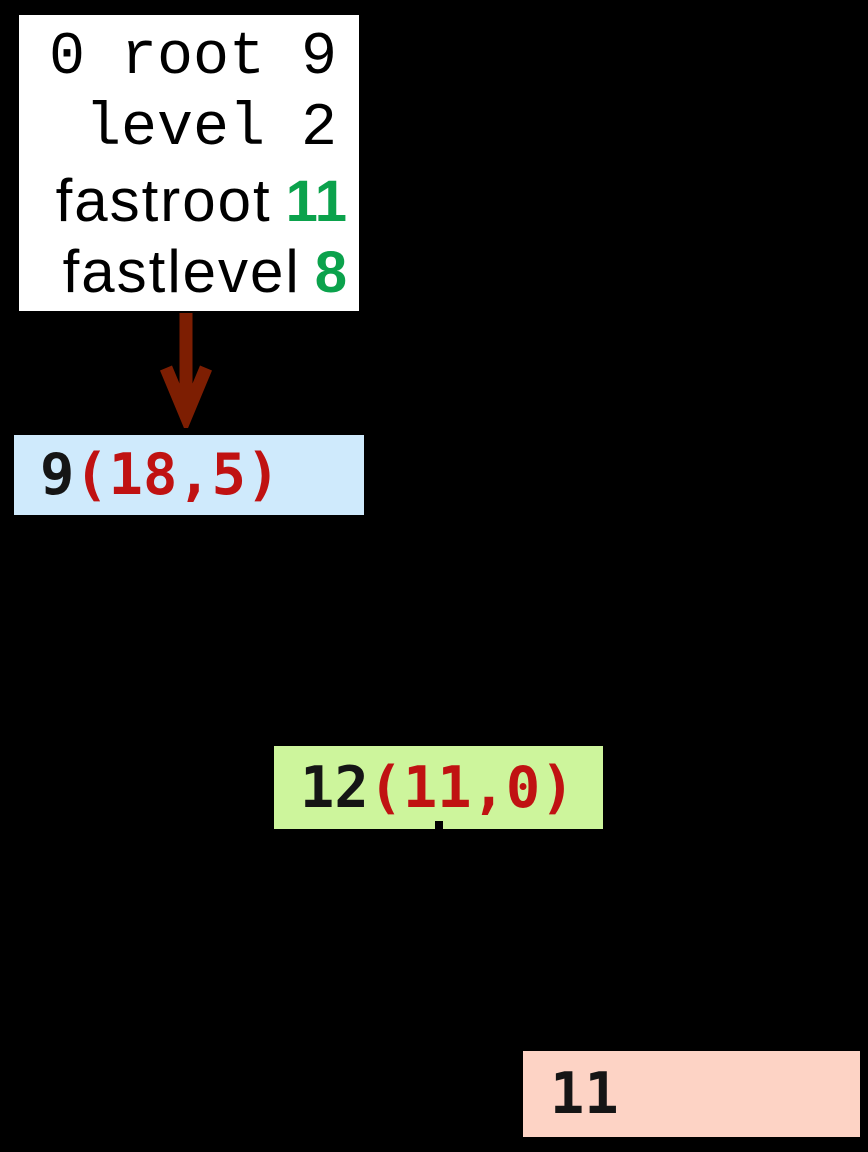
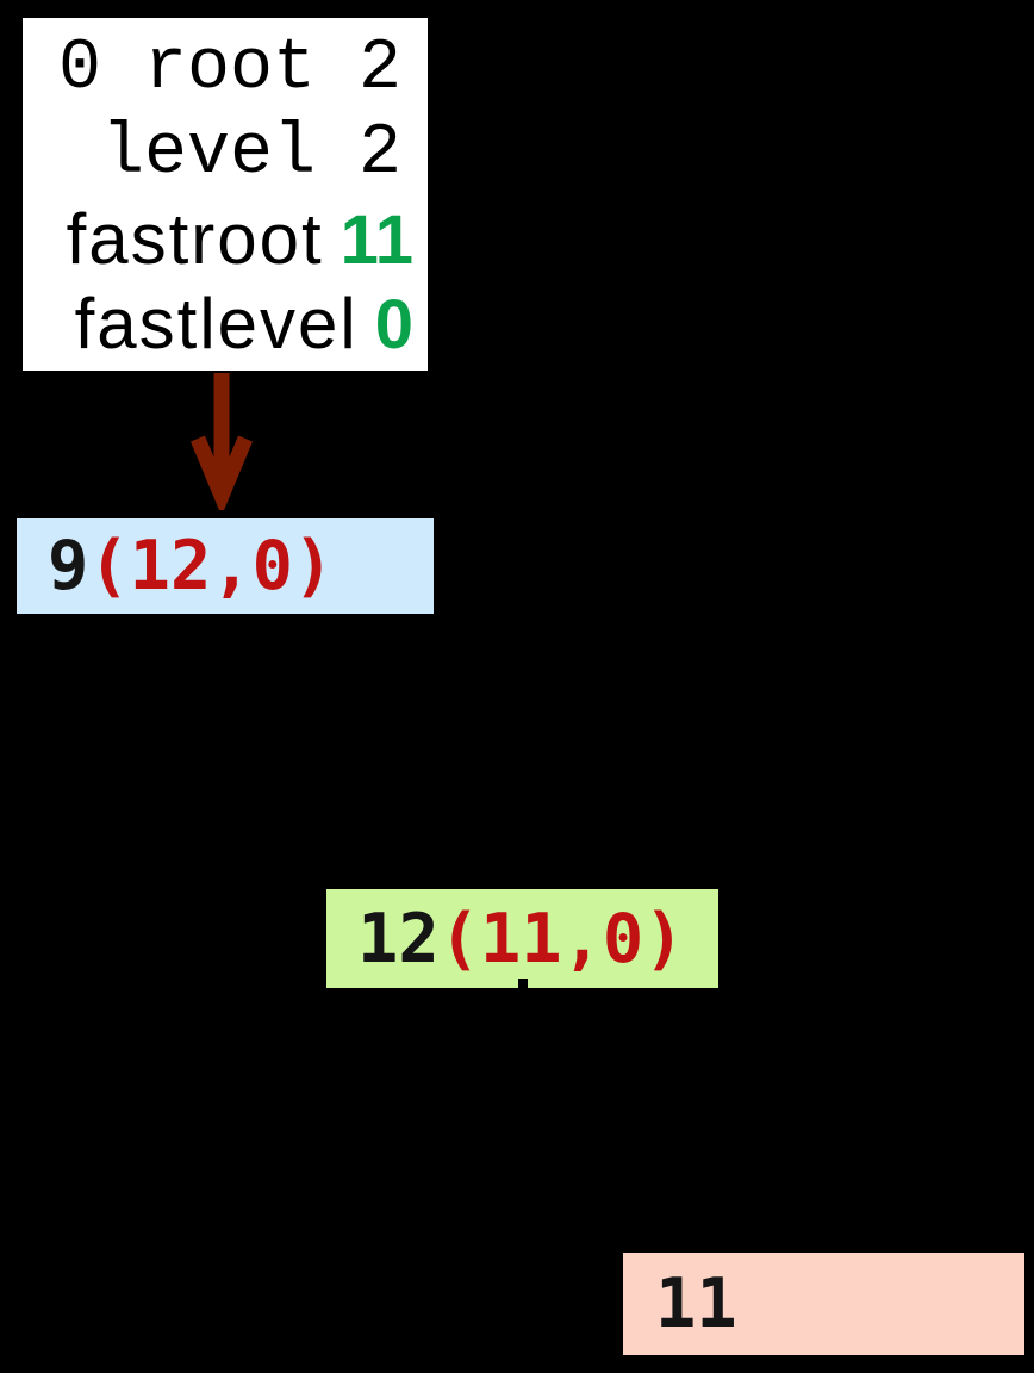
- 0 root 9
+ 0 root 2
  level 2
  fastroot 11
- fastlevel 8
+ fastlevel 0
  9
- (18,5)
+ (12,0)
  12
  (11,0)
  11
